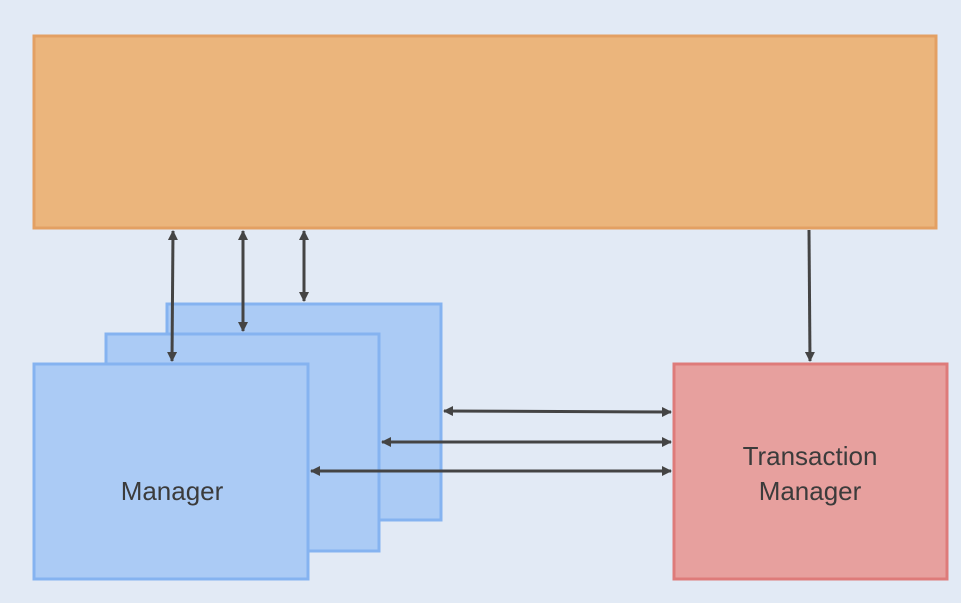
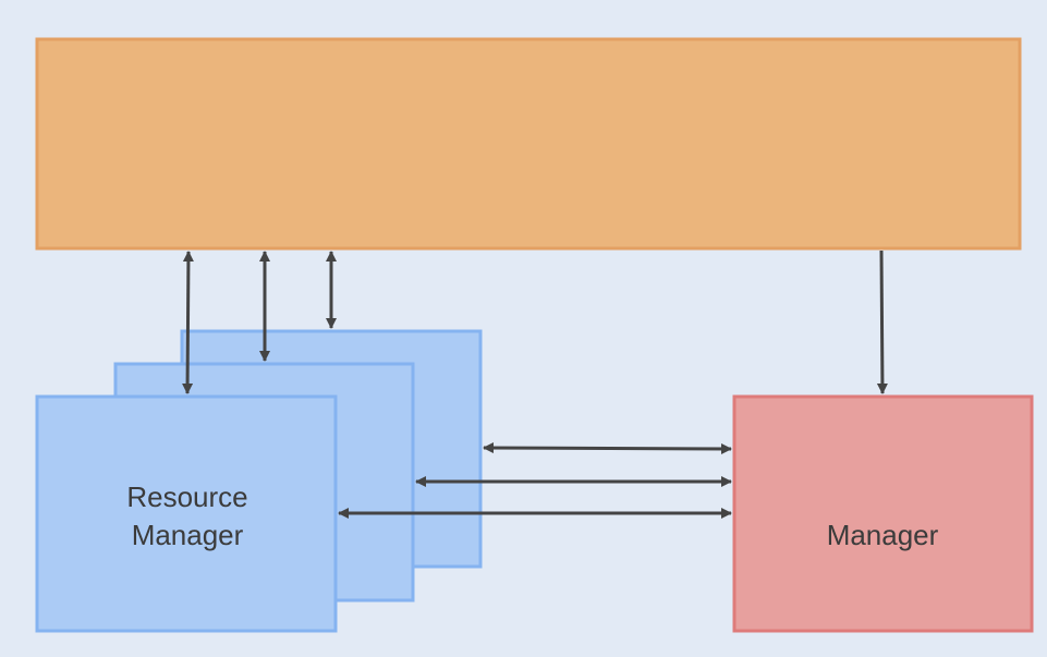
+ Resource
  Manager
- Transaction
  Manager
